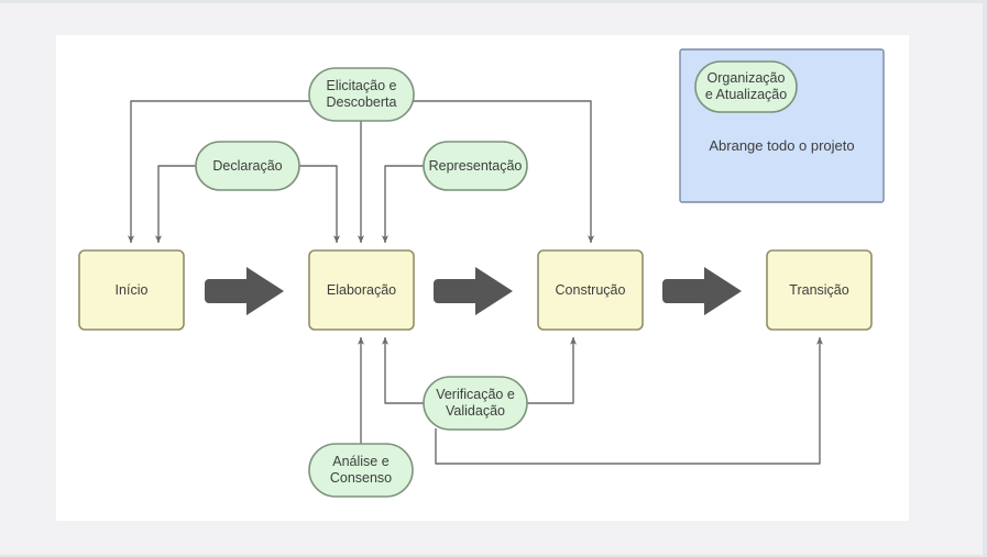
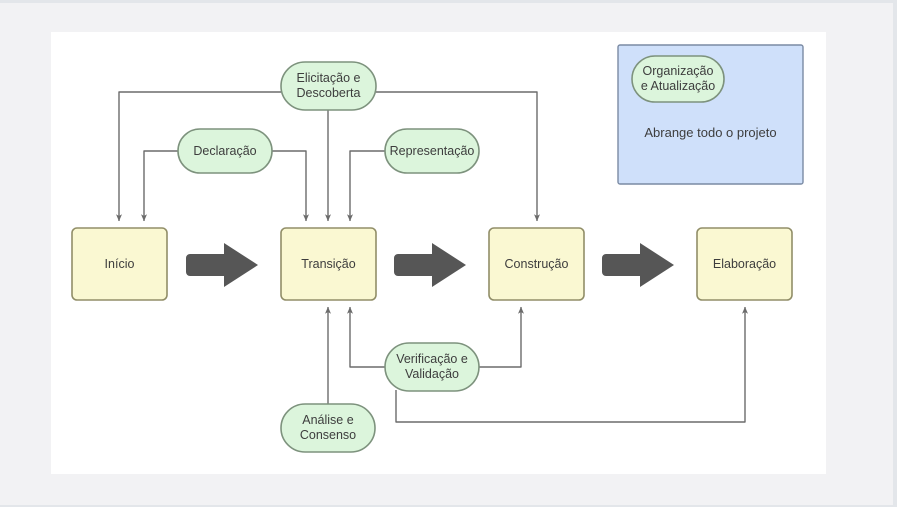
  Início
- Elaboração
+ Transição
  Construção
- Transição
+ Elaboração
  Elicitação e
  Descoberta
  Declaração
  Representação
  Verificação e
  Validação
  Análise e
  Consenso
  Organização
  e Atualização
  Abrange todo o projeto
